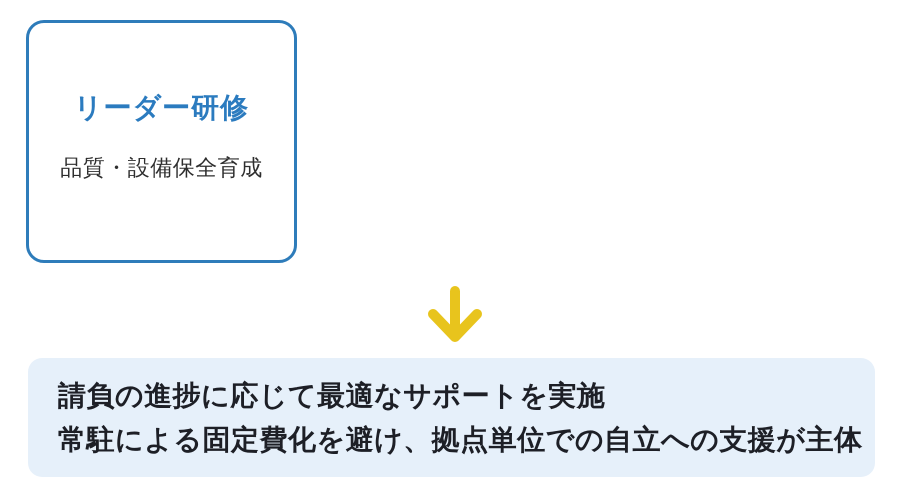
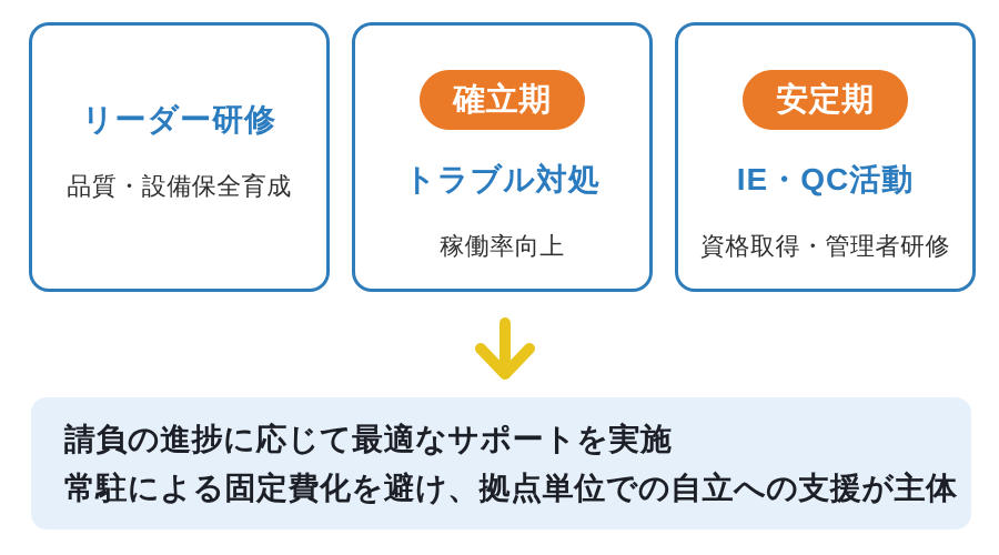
  リーダー研修
  品質・設備保全育成
+ 確立期
+ トラブル対処
+ 稼働率向上
+ 安定期
+ IE・QC活動
+ 資格取得・管理者研修
  請負の進捗に応じて最適なサポートを実施
  常駐による固定費化を避け、拠点単位での自立への支援が主体
